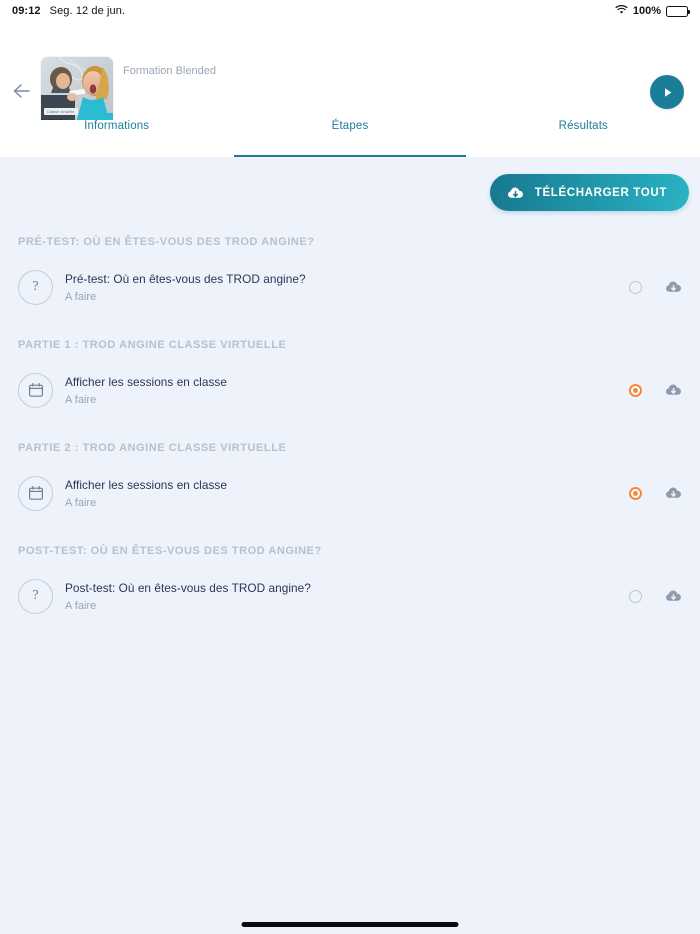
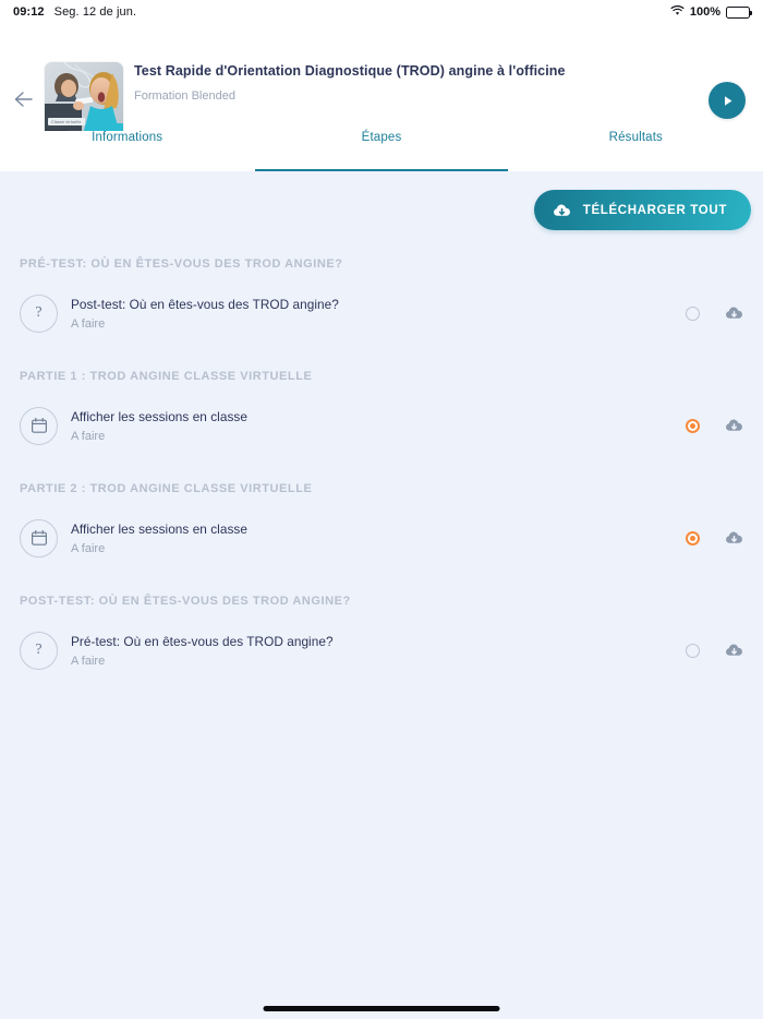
  09:12
  Seg. 12 de jun.
  100%
+ Test Rapide d'Orientation Diagnostique (TROD) angine à l'officine
  Formation Blended
  Informations
  Étapes
  Résultats
  TÉLÉCHARGER TOUT
  PRÉ-TEST: OÙ EN ÊTES-VOUS DES TROD ANGINE?
  ?
- Pré-test: Où en êtes-vous des TROD angine?
+ Post-test: Où en êtes-vous des TROD angine?
  A faire
  PARTIE 1 : TROD ANGINE CLASSE VIRTUELLE
  Afficher les sessions en classe
  A faire
  PARTIE 2 : TROD ANGINE CLASSE VIRTUELLE
  Afficher les sessions en classe
  A faire
  POST-TEST: OÙ EN ÊTES-VOUS DES TROD ANGINE?
  ?
- Post-test: Où en êtes-vous des TROD angine?
+ Pré-test: Où en êtes-vous des TROD angine?
  A faire
